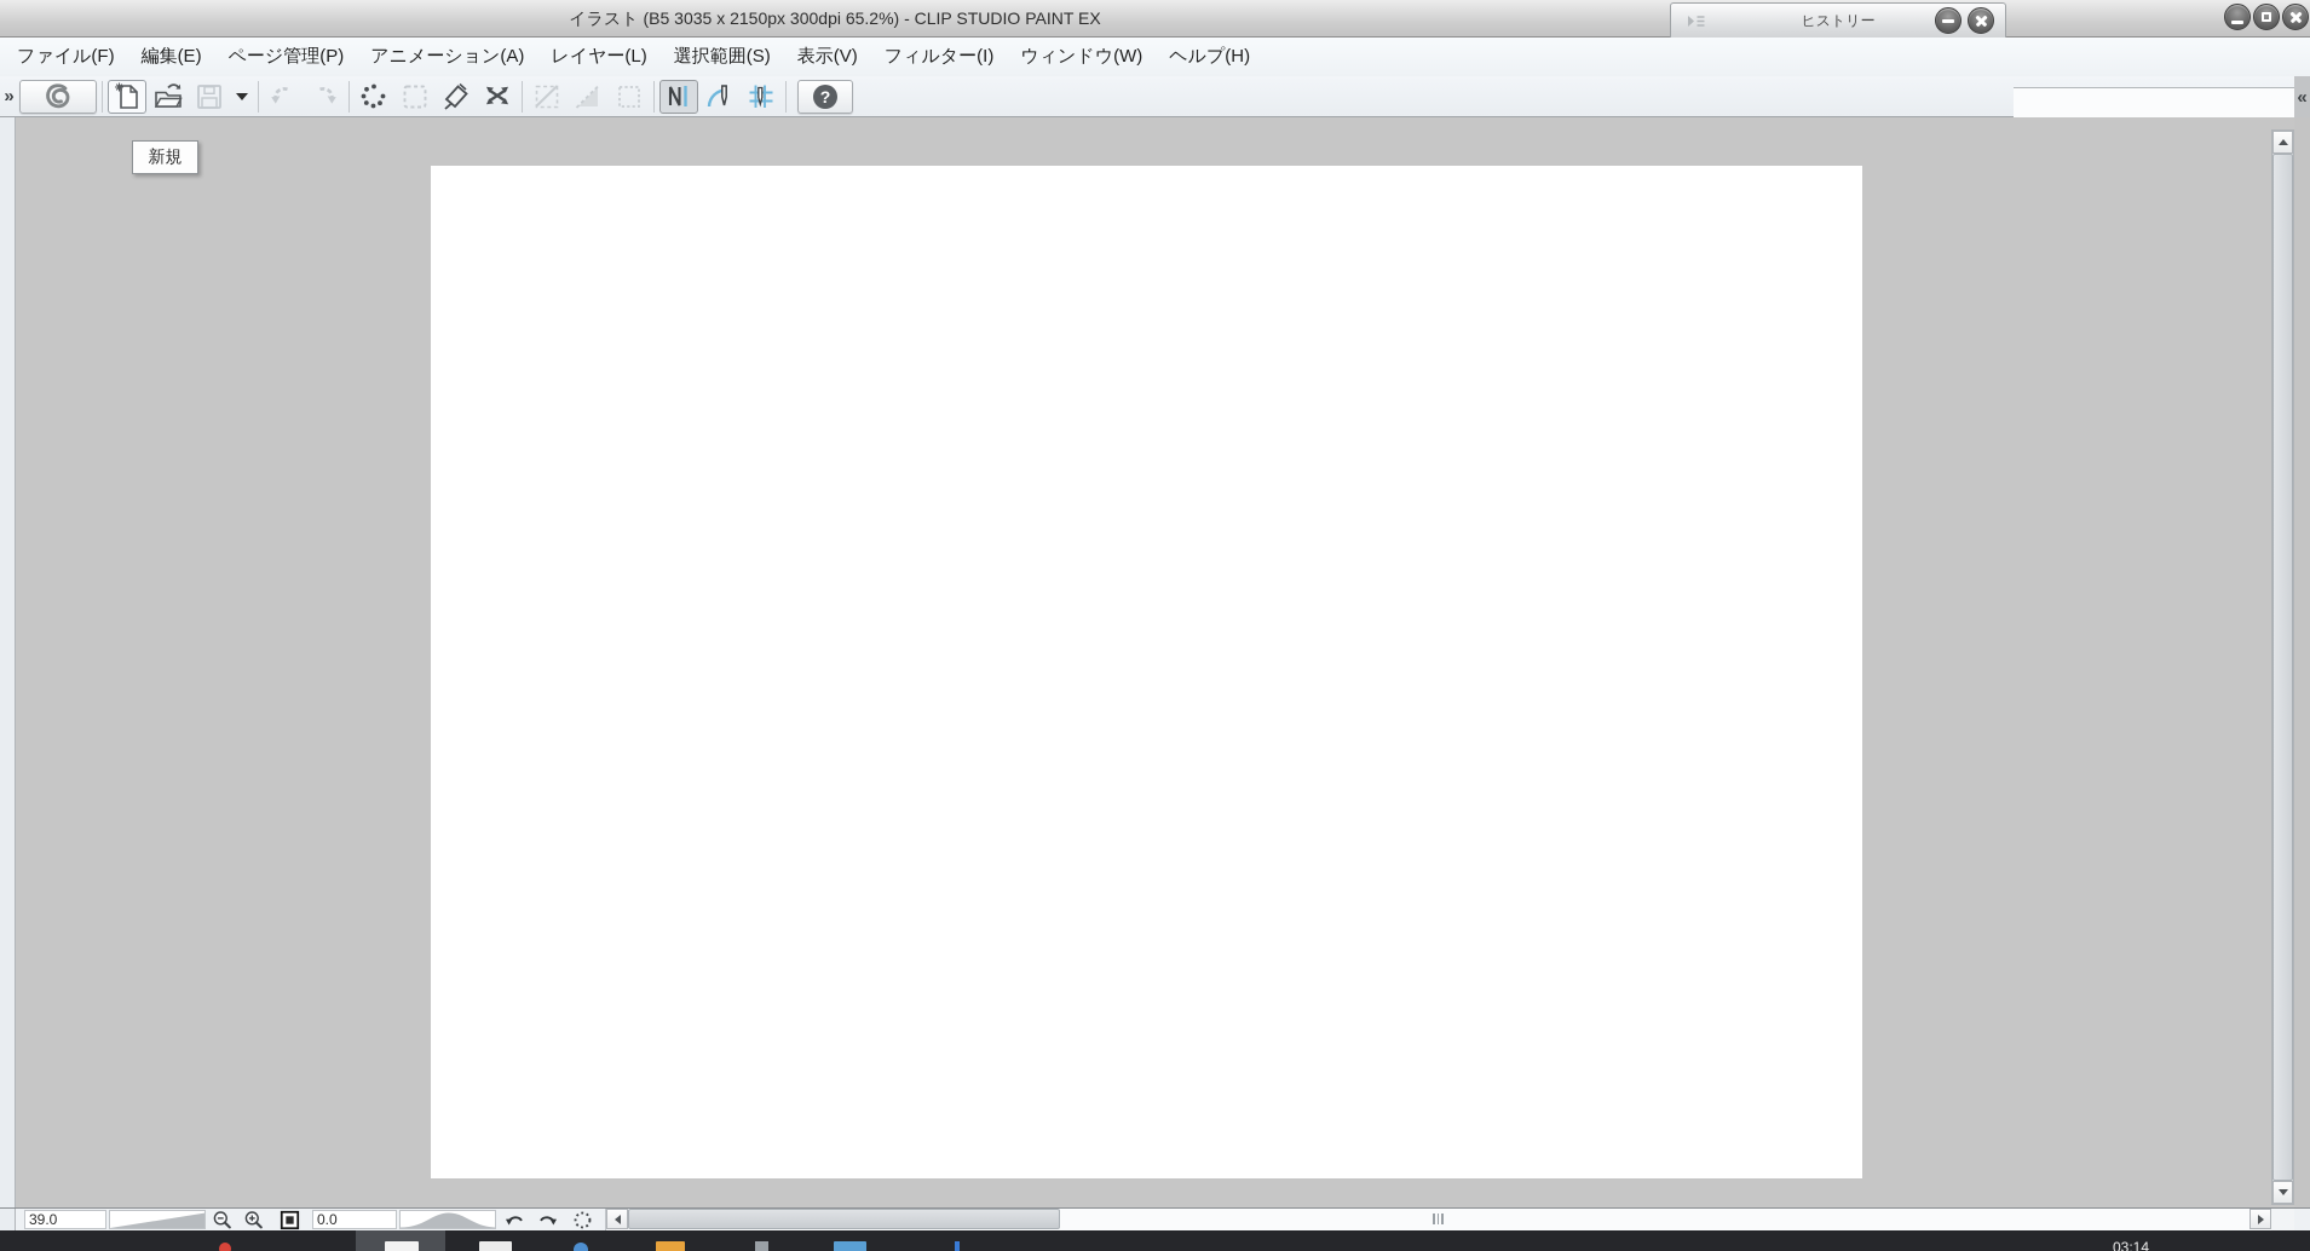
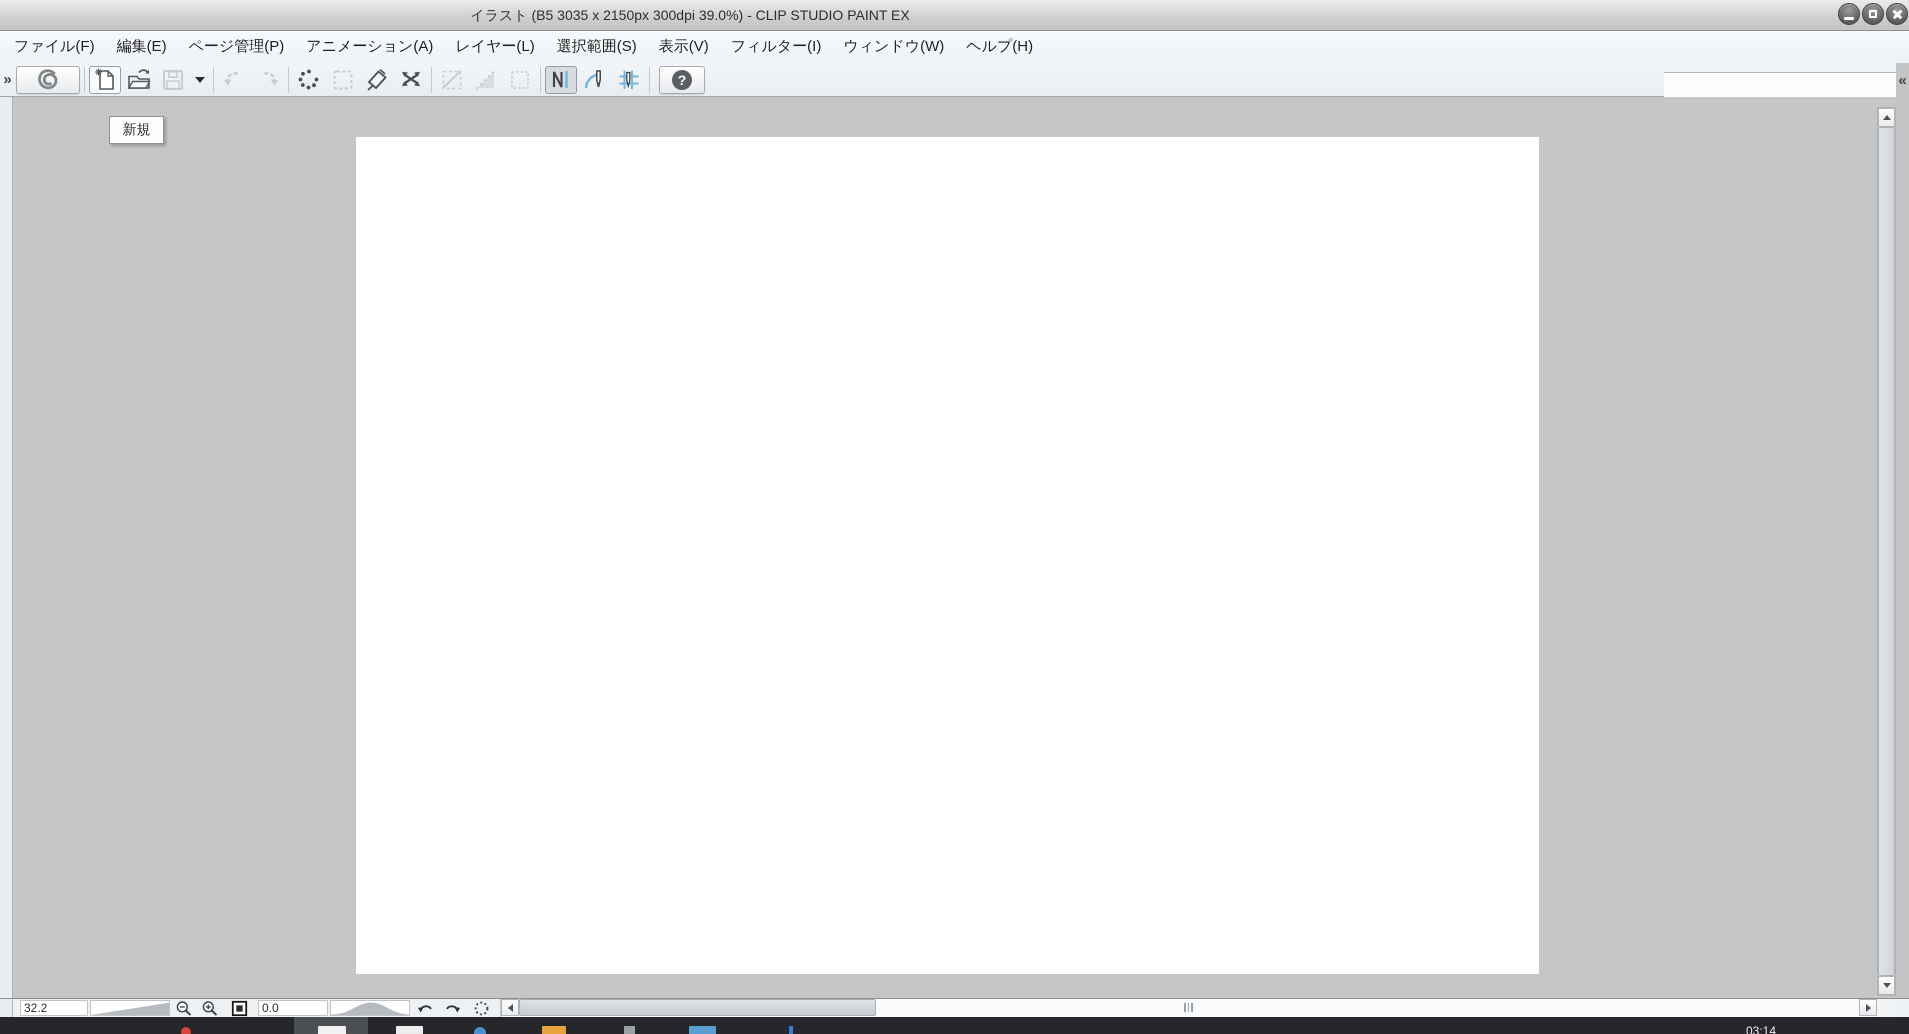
- イラスト (B5 3035 x 2150px 300dpi 65.2%) - CLIP STUDIO PAINT EX
+ イラスト (B5 3035 x 2150px 300dpi 39.0%) - CLIP STUDIO PAINT EX
- ヒストリー
  ファイル(F)
  編集(E)
  ページ管理(P)
  アニメーション(A)
  レイヤー(L)
  選択範囲(S)
  表示(V)
  フィルター(I)
  ウィンドウ(W)
  ヘルプ(H)
  »
  ?
  «
  新規
- 39.0
+ 32.2
  0.0
  03:14
